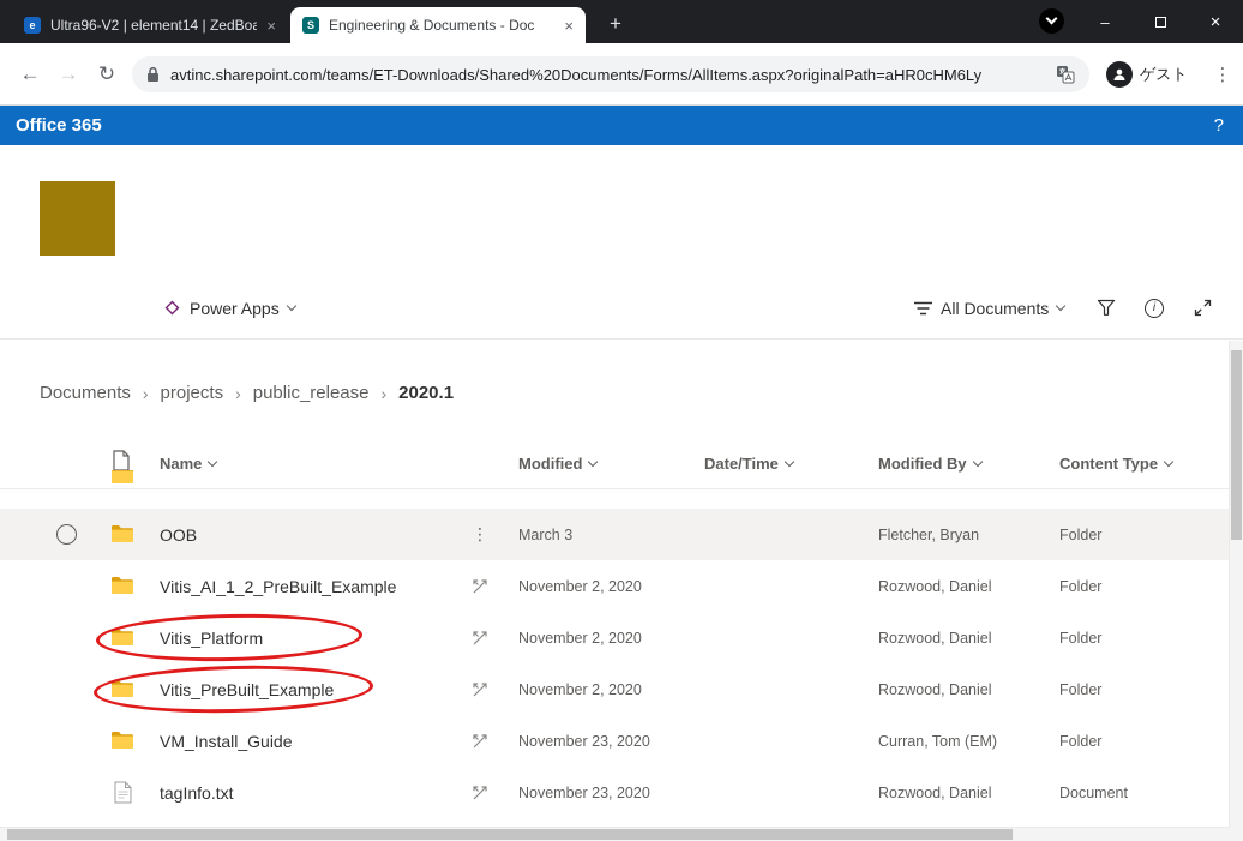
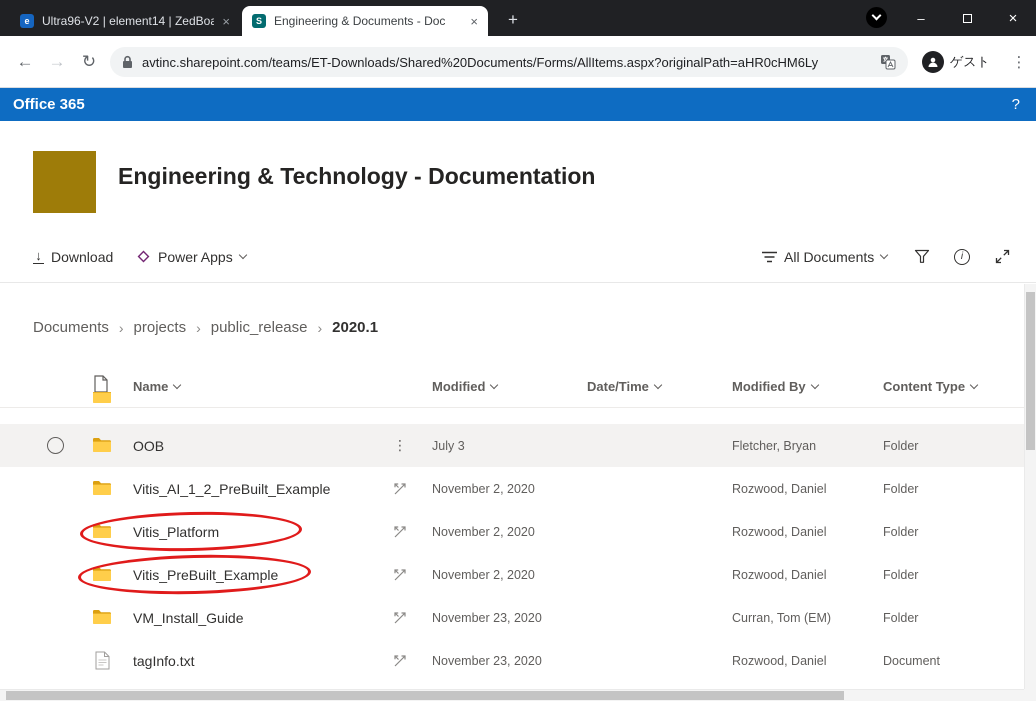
  e
  Ultra96-V2 | element14 | ZedBoa
  ×
  S
  Engineering & Documents - Doc
  ×
  +
  –
  ×
  ←
  →
  ↻
  avtinc.sharepoint.com/teams/ET-Downloads/Shared%20Documents/Forms/AllItems.aspx?originalPath=aHR0cHM6Ly
  ゲスト
  ⋮
  Office 365
  ?
+ Engineering & Technology - Documentation
+ ↓
+ Download
  Power Apps
  All Documents
  i
  Documents
  ›
  projects
  ›
  public_release
  ›
  2020.1
  Name
  Modified
  Date/Time
  Modified By
  Content Type
  OOB
  ⋮
- March 3
+ July 3
  Fletcher, Bryan
  Folder
  Vitis_AI_1_2_PreBuilt_Example
  November 2, 2020
  Rozwood, Daniel
  Folder
  Vitis_Platform
  November 2, 2020
  Rozwood, Daniel
  Folder
  Vitis_PreBuilt_Example
  November 2, 2020
  Rozwood, Daniel
  Folder
  VM_Install_Guide
  November 23, 2020
  Curran, Tom (EM)
  Folder
  tagInfo.txt
  November 23, 2020
  Rozwood, Daniel
  Document
